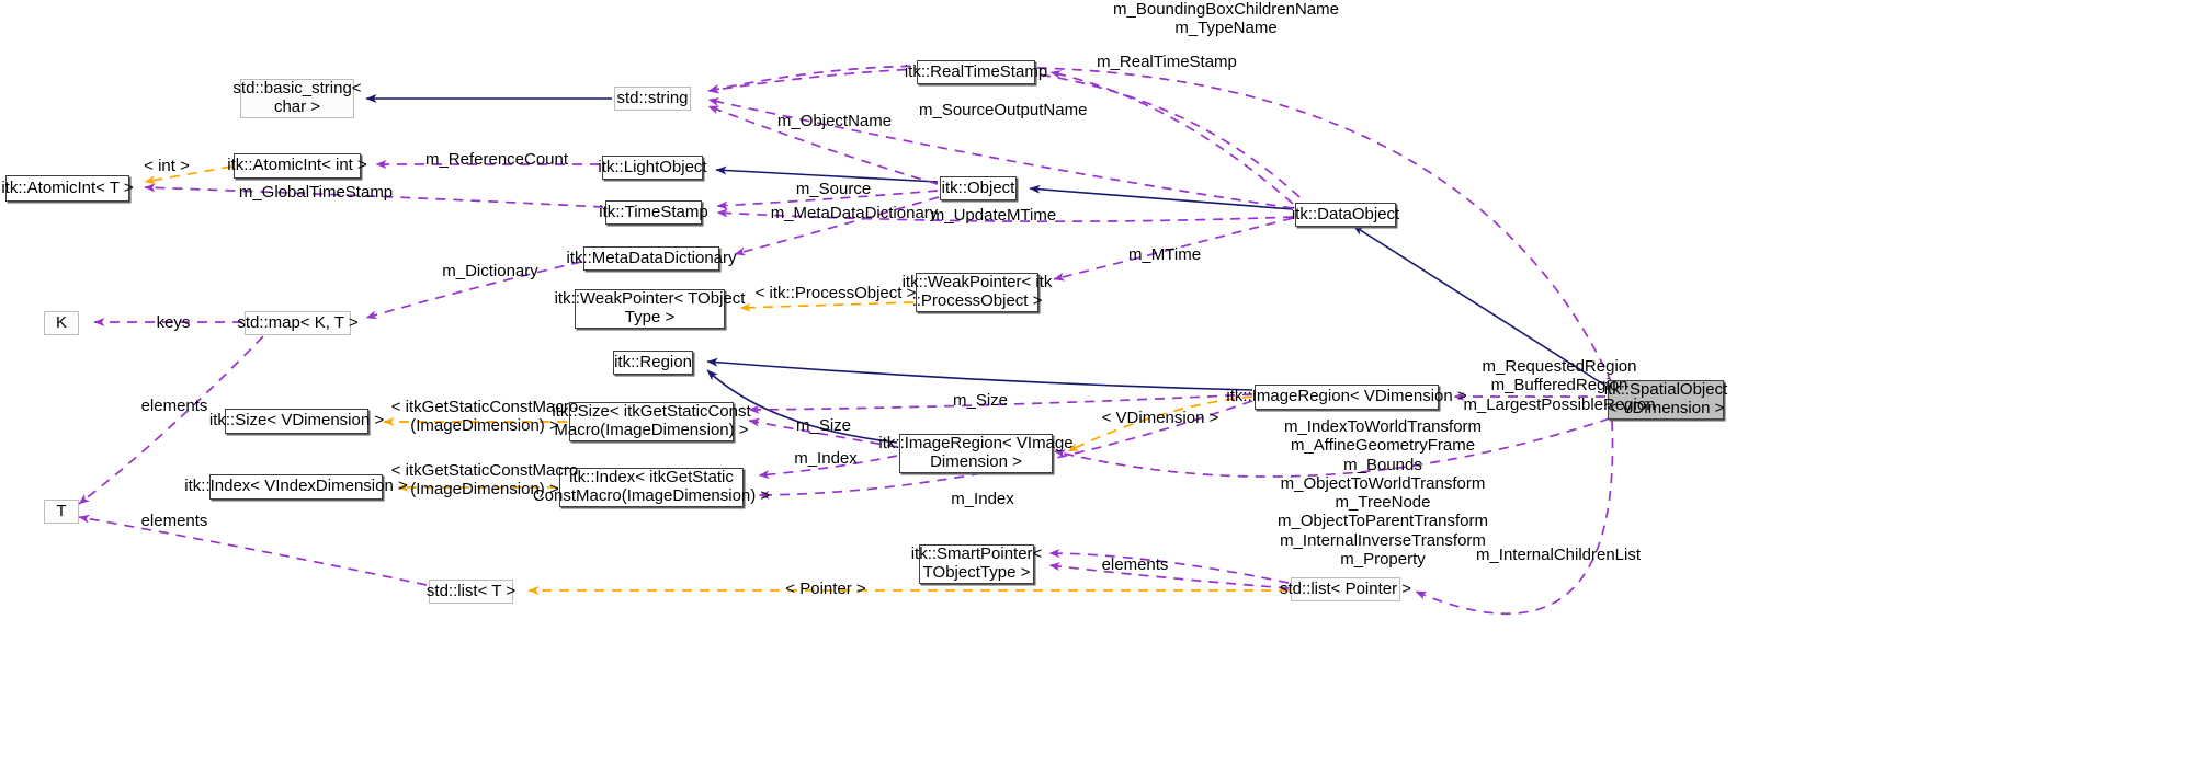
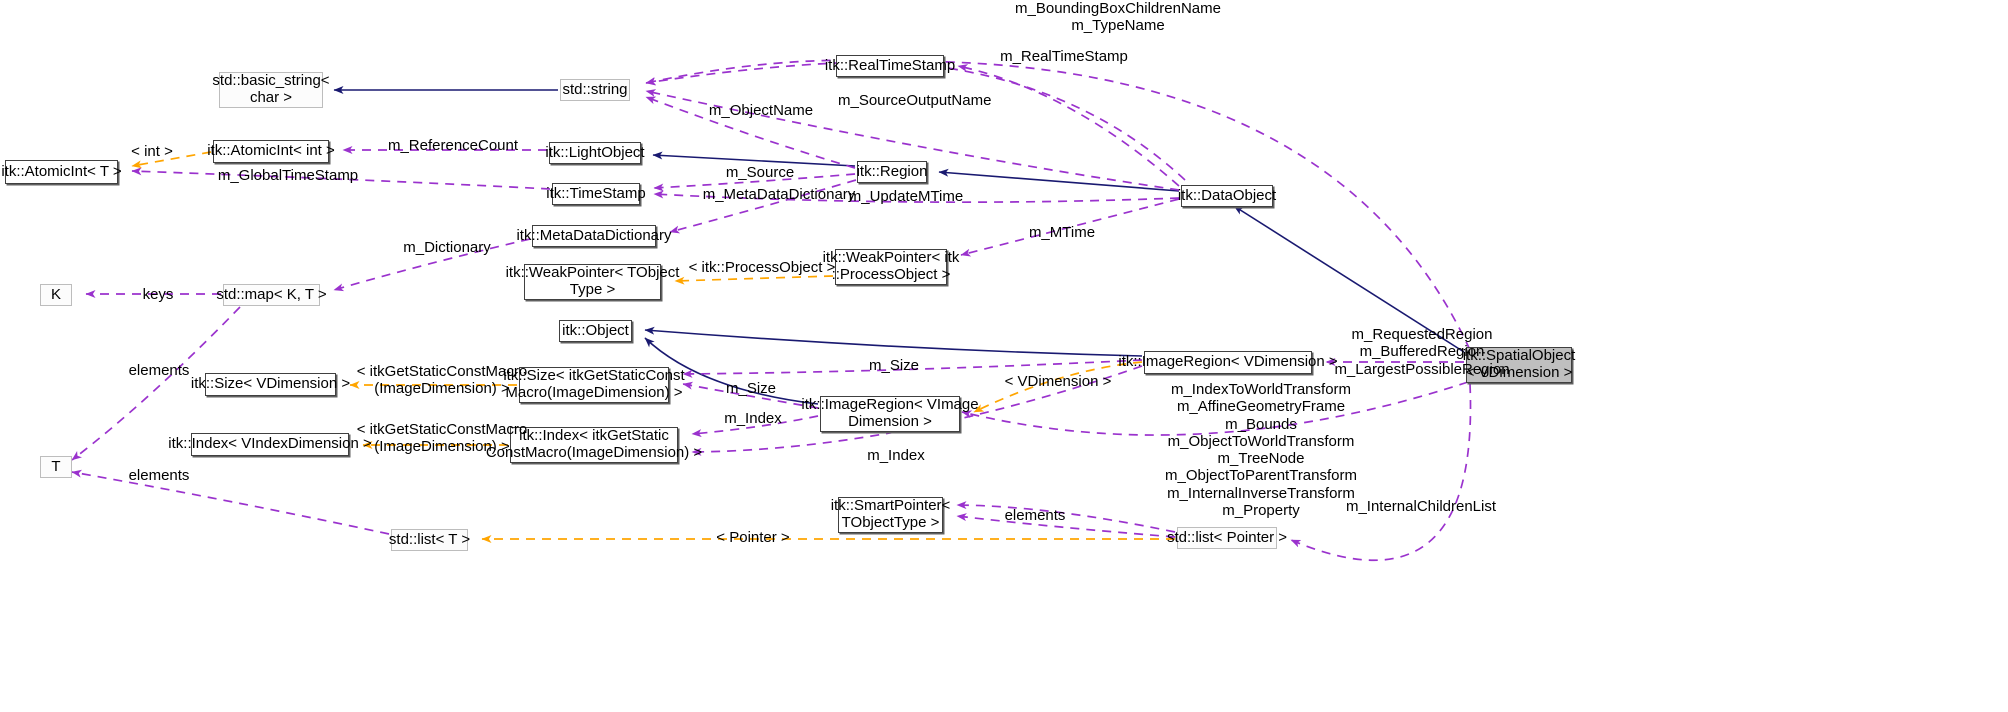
  itk::AtomicInt< T >
  std::basic_string<
  char >
  itk::AtomicInt< int >
  K
  T
  std::map< K, T >
  itk::Size< VDimension >
  itk::Index< VIndexDimensio
  std::list< T >
  std::string
  itk::LightObject
  itk::TimeStamp
  itk::MetaDataDictionary
  itk::WeakPointer< TObject
  Type >
- itk::Region
+ itk::Object
  ::Size< itkGetStaticConst
  acro(ImageDimension) >
  itk::Index< itkGetStatic
  nstMacro(ImageDimension) >
  itk::RealTimeStamp
- itk::Object
+ itk::Region
  itk::WeakPointer< itk
  :ProcessObject >
  itk::ImageRegion< VImage
  Dimension >
  itk::SmartPointer<
  TObjectType >
  itk::DataObject
  itk::ImageRegion< VDimension
  std::list< Pointer >
  tk::SpatialObject
  < VDimension >
  m_BoundingBoxChildrenName
  m_TypeName
  m_RealTimeStamp
  m_SourceOutputName
  m_ObjectName
  m_ReferenceCount
  < int >
  m_GlobalTimeStamp
  m_Source
  m_MetaDataDictionary
  m_UpdateMTime
  m_MTime
  m_Dictionary
  < itk::ProcessObject >
  keys
  m_RequestedRegion
  m_BufferedRegion
  m_LargestPossibleRegion
  m_Size
  elements
  < itkGetStaticConstMacro
  (ImageDimension) >
  < VDimension >
  m_Size
  m_IndexToWorldTransform
  m_AffineGeometryFrame
  m_Bounds
  m_ObjectToWorldTransform
  m_TreeNode
  m_ObjectToParentTransform
  m_InternalInverseTransform
  m_Property
  m_Index
  < itkGetStaticConstMacro
  (ImageDimension) >
  m_Index
  elements
  elements
  m_InternalChildrenList
  < Pointer >
